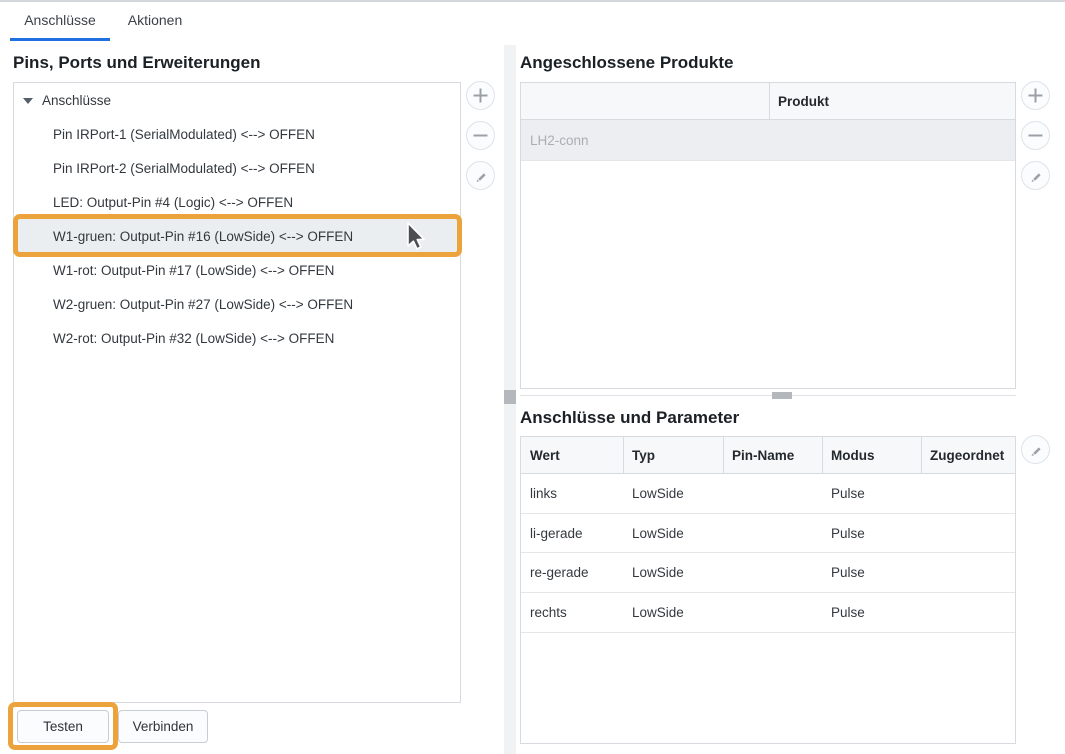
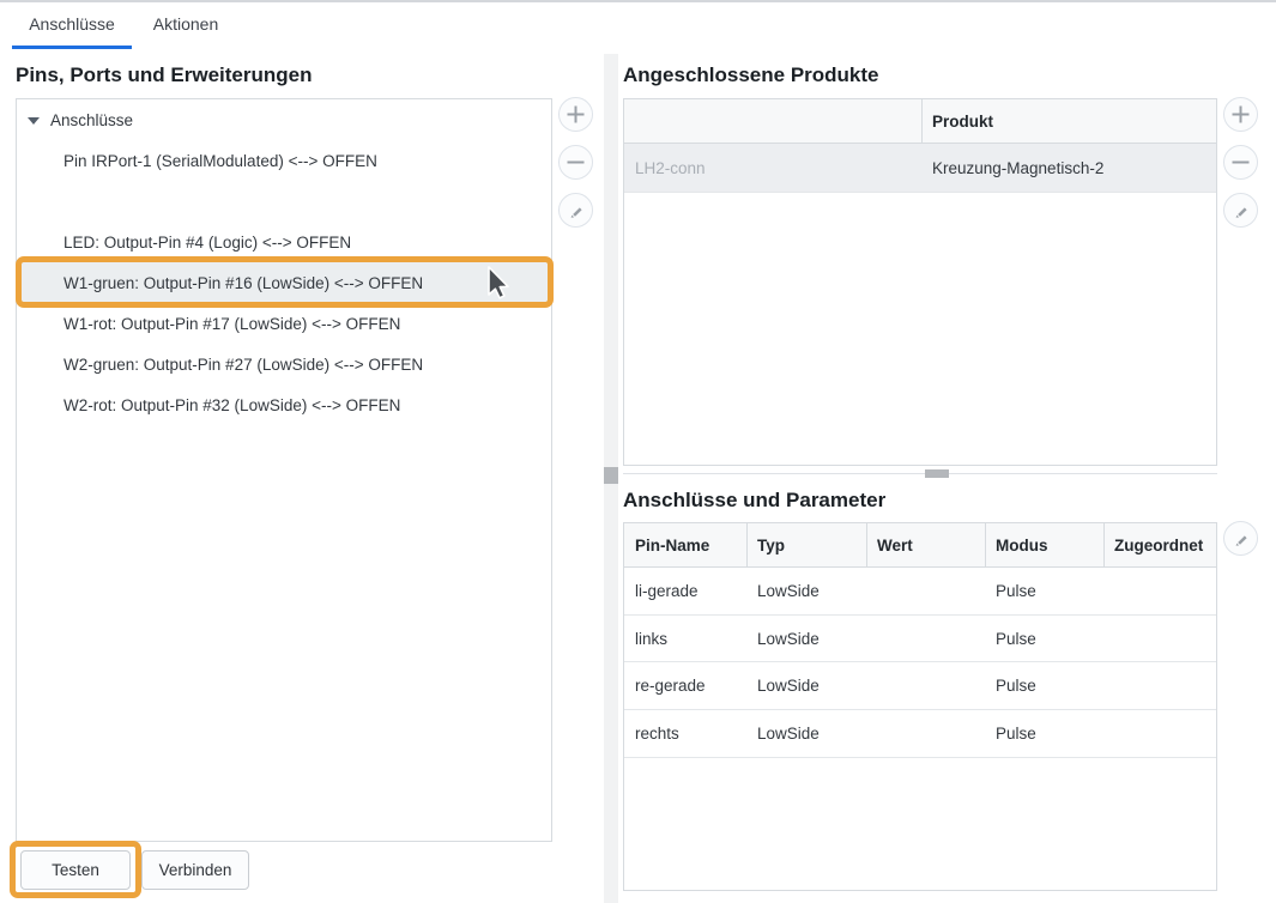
  Anschlüsse
  Aktionen
  Pins, Ports und Erweiterungen
  Anschlüsse
  Pin IRPort-1 (SerialModulated) <--> OFFEN
- Pin IRPort-2 (SerialModulated) <--> OFFEN
  LED: Output-Pin #4 (Logic) <--> OFFEN
  W1-gruen: Output-Pin #16 (LowSide) <--> OFFEN
  W1-rot: Output-Pin #17 (LowSide) <--> OFFEN
  W2-gruen: Output-Pin #27 (LowSide) <--> OFFEN
  W2-rot: Output-Pin #32 (LowSide) <--> OFFEN
  Testen
  Verbinden
  Angeschlossene Produkte
  Produkt
  LH2-conn
+ Kreuzung-Magnetisch-2
  Anschlüsse und Parameter
- Wert
+ Pin-Name
  Typ
- Pin-Name
+ Wert
  Modus
  Zugeordnet
- links
+ li-gerade
  LowSide
  Pulse
- li-gerade
+ links
  LowSide
  Pulse
  re-gerade
  LowSide
  Pulse
  rechts
  LowSide
  Pulse
